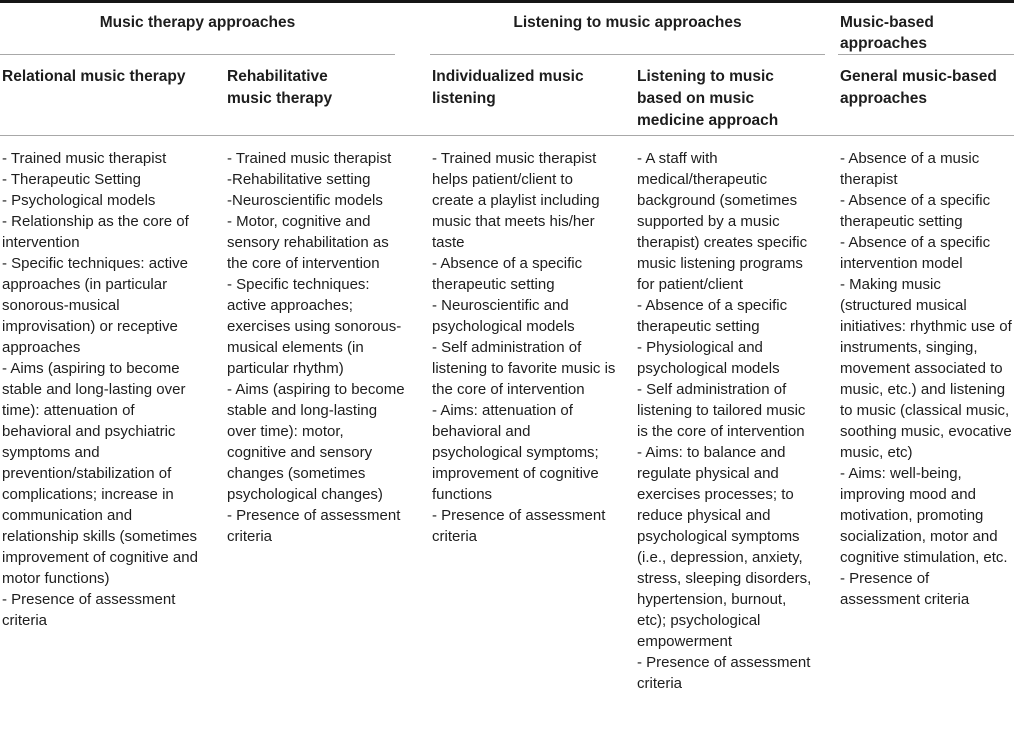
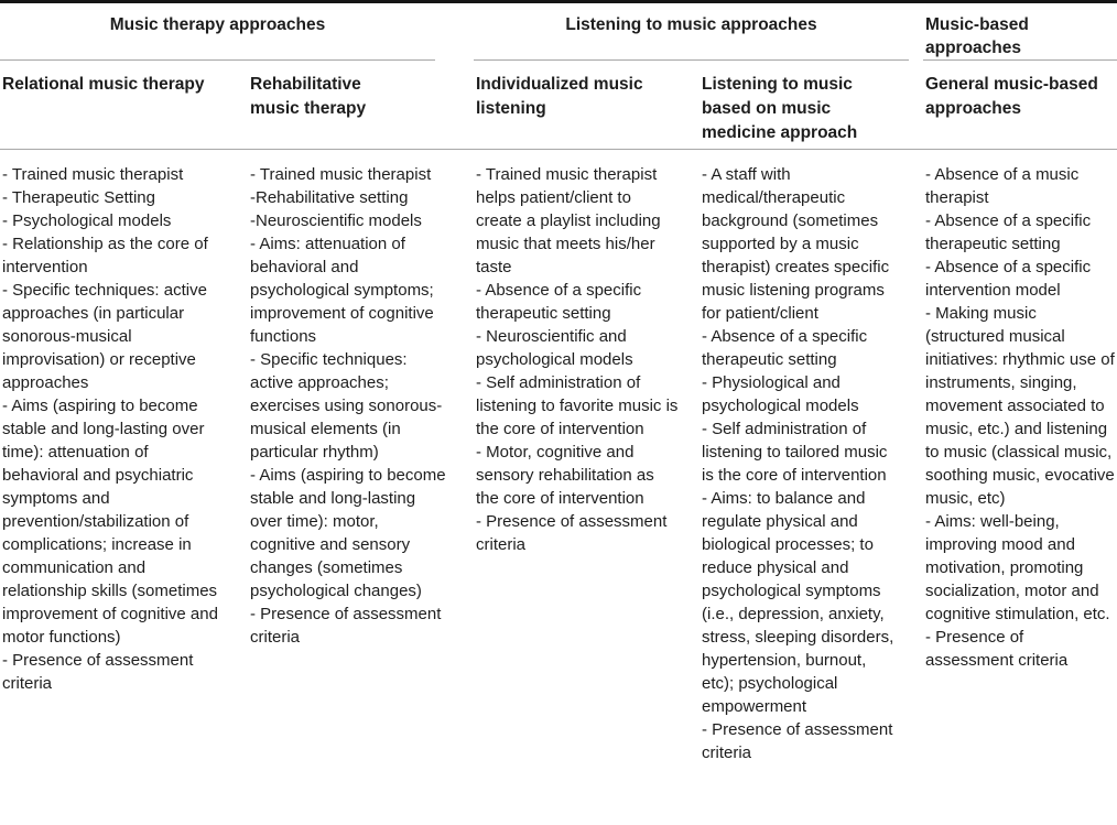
  Music therapy approaches
  Listening to music approaches
  Music-based
  approaches
  Relational music therapy
  Rehabilitative
  music therapy
  Individualized music
  listening
  Listening to music
  based on music
  medicine approach
  General music-based
  approaches
  - Trained music therapist
  - Therapeutic Setting
  - Psychological models
  - Relationship as the core of intervention
  - Specific techniques: active approaches (in particular sonorous-musical improvisation) or receptive approaches
  - Aims (aspiring to become stable and long-lasting over time): attenuation of behavioral and psychiatric symptoms and prevention/stabilization of complications; increase in communication and relationship skills (sometimes improvement of cognitive and motor functions)
  - Presence of assessment criteria
  - Trained music therapist
  -Rehabilitative setting
  -Neuroscientific models
- - Motor, cognitive and sensory rehabilitation as the core of intervention
+ - Aims: attenuation of behavioral and psychological symptoms; improvement of cognitive functions
  - Specific techniques: active approaches; exercises using sonorous-musical elements (in particular rhythm)
  - Aims (aspiring to become stable and long-lasting over time): motor, cognitive and sensory changes (sometimes psychological changes)
  - Presence of assessment criteria
  - Trained music therapist helps patient/client to create a playlist including music that meets his/her taste
  - Absence of a specific therapeutic setting
  - Neuroscientific and psychological models
  - Self administration of listening to favorite music is the core of intervention
- - Aims: attenuation of behavioral and psychological symptoms; improvement of cognitive functions
+ - Motor, cognitive and sensory rehabilitation as the core of intervention
  - Presence of assessment criteria
  - A staff with medical/therapeutic background (sometimes supported by a music therapist) creates specific music listening programs for patient/client
  - Absence of a specific therapeutic setting
  - Physiological and psychological models
  - Self administration of listening to tailored music is the core of intervention
- - Aims: to balance and regulate physical and exercises processes; to reduce physical and psychological symptoms (i.e., depression, anxiety, stress, sleeping disorders, hypertension, burnout, etc); psychological empowerment
+ - Aims: to balance and regulate physical and biological processes; to reduce physical and psychological symptoms (i.e., depression, anxiety, stress, sleeping disorders, hypertension, burnout, etc); psychological empowerment
  - Presence of assessment criteria
  - Absence of a music therapist
  - Absence of a specific therapeutic setting
  - Absence of a specific intervention model
  - Making music (structured musical initiatives: rhythmic use of instruments, singing, movement associated to music, etc.) and listening to music (classical music, soothing music, evocative music, etc)
  - Aims: well-being, improving mood and motivation, promoting socialization, motor and cognitive stimulation, etc.
  - Presence of assessment criteria
